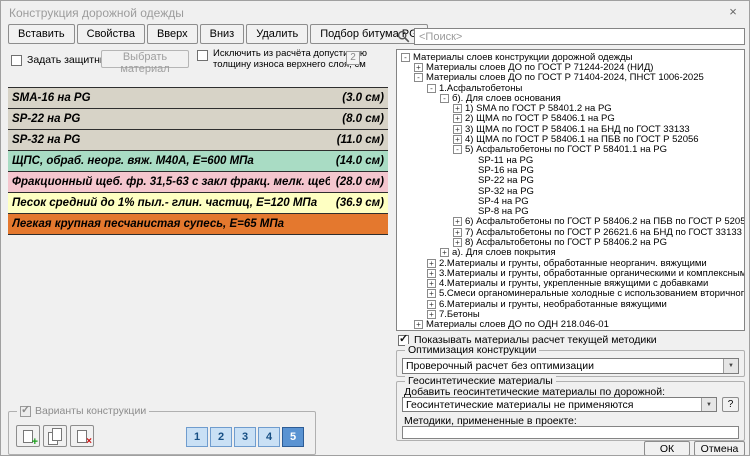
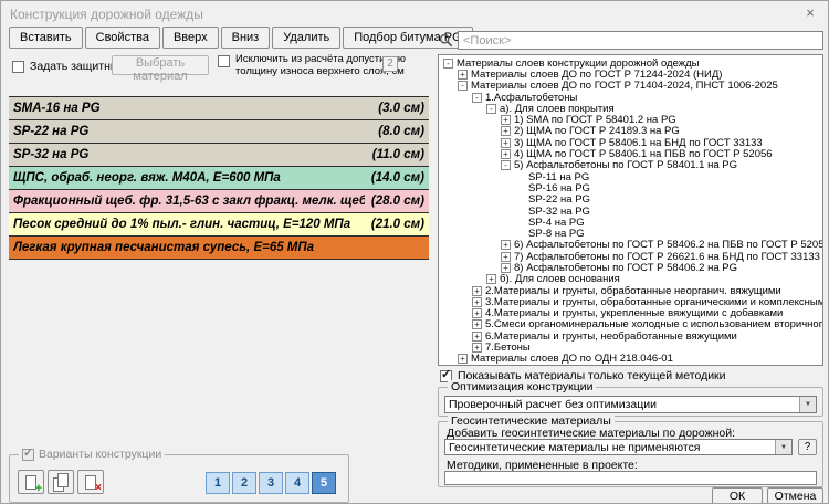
  Конструкция дорожной одежды
  ×
  Вставить
  Свойства
  Вверх
  Вниз
  Удалить
  Подбор битума
  Выбрать материал
  Исключить из расчёта допустю
  толщину износа верхнего слом
  2
  SMA-16 на PG
  (3.0 см)
  SP-22 на PG
  (8.0 см)
  SP-32 на PG
  (11.0 см)
  ЩПС, обраб. неорг. вяж. М40А, E=600 МПа
  (14.0 см)
  Фракционный щеб. фр. 31,5-63 с закл фракц. мелк. щеб
  (28.0 см)
  Песок средний до 1% пыл.- глин. частиц, E=120 МПа
- (36.9 см)
+ (21.0 см)
  Легкая крупная песчанистая супесь, E=65 МПа
  <Поиск>
  -
  Материалы слоев конструкции дорожной одежды
  +
  Материалы слоев ДО по ГОСТ Р 71244-2024 (НИД)
  -
  Материалы слоев ДО по ГОСТ Р 71404-2024, ПНСТ 1006-2025
  -
  1.Асфальтобетоны
  -
- б). Для слоев основания
+ а). Для слоев покрытия
  +
  1) SMA по ГОСТ Р 58401.2 на PG
  +
- 2) ЩМА по ГОСТ Р 58406.1 на PG
+ 2) ЩМА по ГОСТ Р 24189.3 на PG
  +
  3) ЩМА по ГОСТ Р 58406.1 на БНД по ГОСТ 33133
  +
  4) ЩМА по ГОСТ Р 58406.1 на ПБВ по ГОСТ Р 52056
  -
  5) Асфальтобетоны по ГОСТ Р 58401.1 на PG
  SP-11 на PG
  SP-16 на PG
  SP-22 на PG
  SP-32 на PG
  SP-4 на PG
  SP-8 на PG
  +
  6) Асфальтобетоны по ГОСТ Р 58406.2 на ПБВ по ГОСТ Р 5205
  +
  7) Асфальтобетоны по ГОСТ Р 26621.6 на БНД по ГОСТ 33133
  +
  8) Асфальтобетоны по ГОСТ Р 58406.2 на PG
  +
- а). Для слоев покрытия
+ б). Для слоев основания
  +
  2.Материалы и грунты, обработанные неорганич. вяжущими
  +
  3.Материалы и грунты, обработанные органическими и комплексным
  +
  4.Материалы и грунты, укрепленные вяжущими с добавками
  +
  5.Смеси органоминеральные холодные с использованием вторичног
  +
  6.Материалы и грунты, необработанные вяжущими
  +
  7.Бетоны
  +
  Материалы слоев ДО по ОДН 218.046-01
  ✓
- Показывать материалы расчет текущей методики
+ Показывать материалы только текущей методики
  Оптимизация конструкции
  Проверочный расчет без оптимизации
  Геосинтетические материалы
  Добавить геосинтетические материалы по дорожной:
  Геосинтетические материалы не применяются
  ?
  Методики, примененные в проекте:
  ✓
  Варианты конструкции
  +
  ×
  1
  2
  3
  4
  5
  ОК
  Отмена
